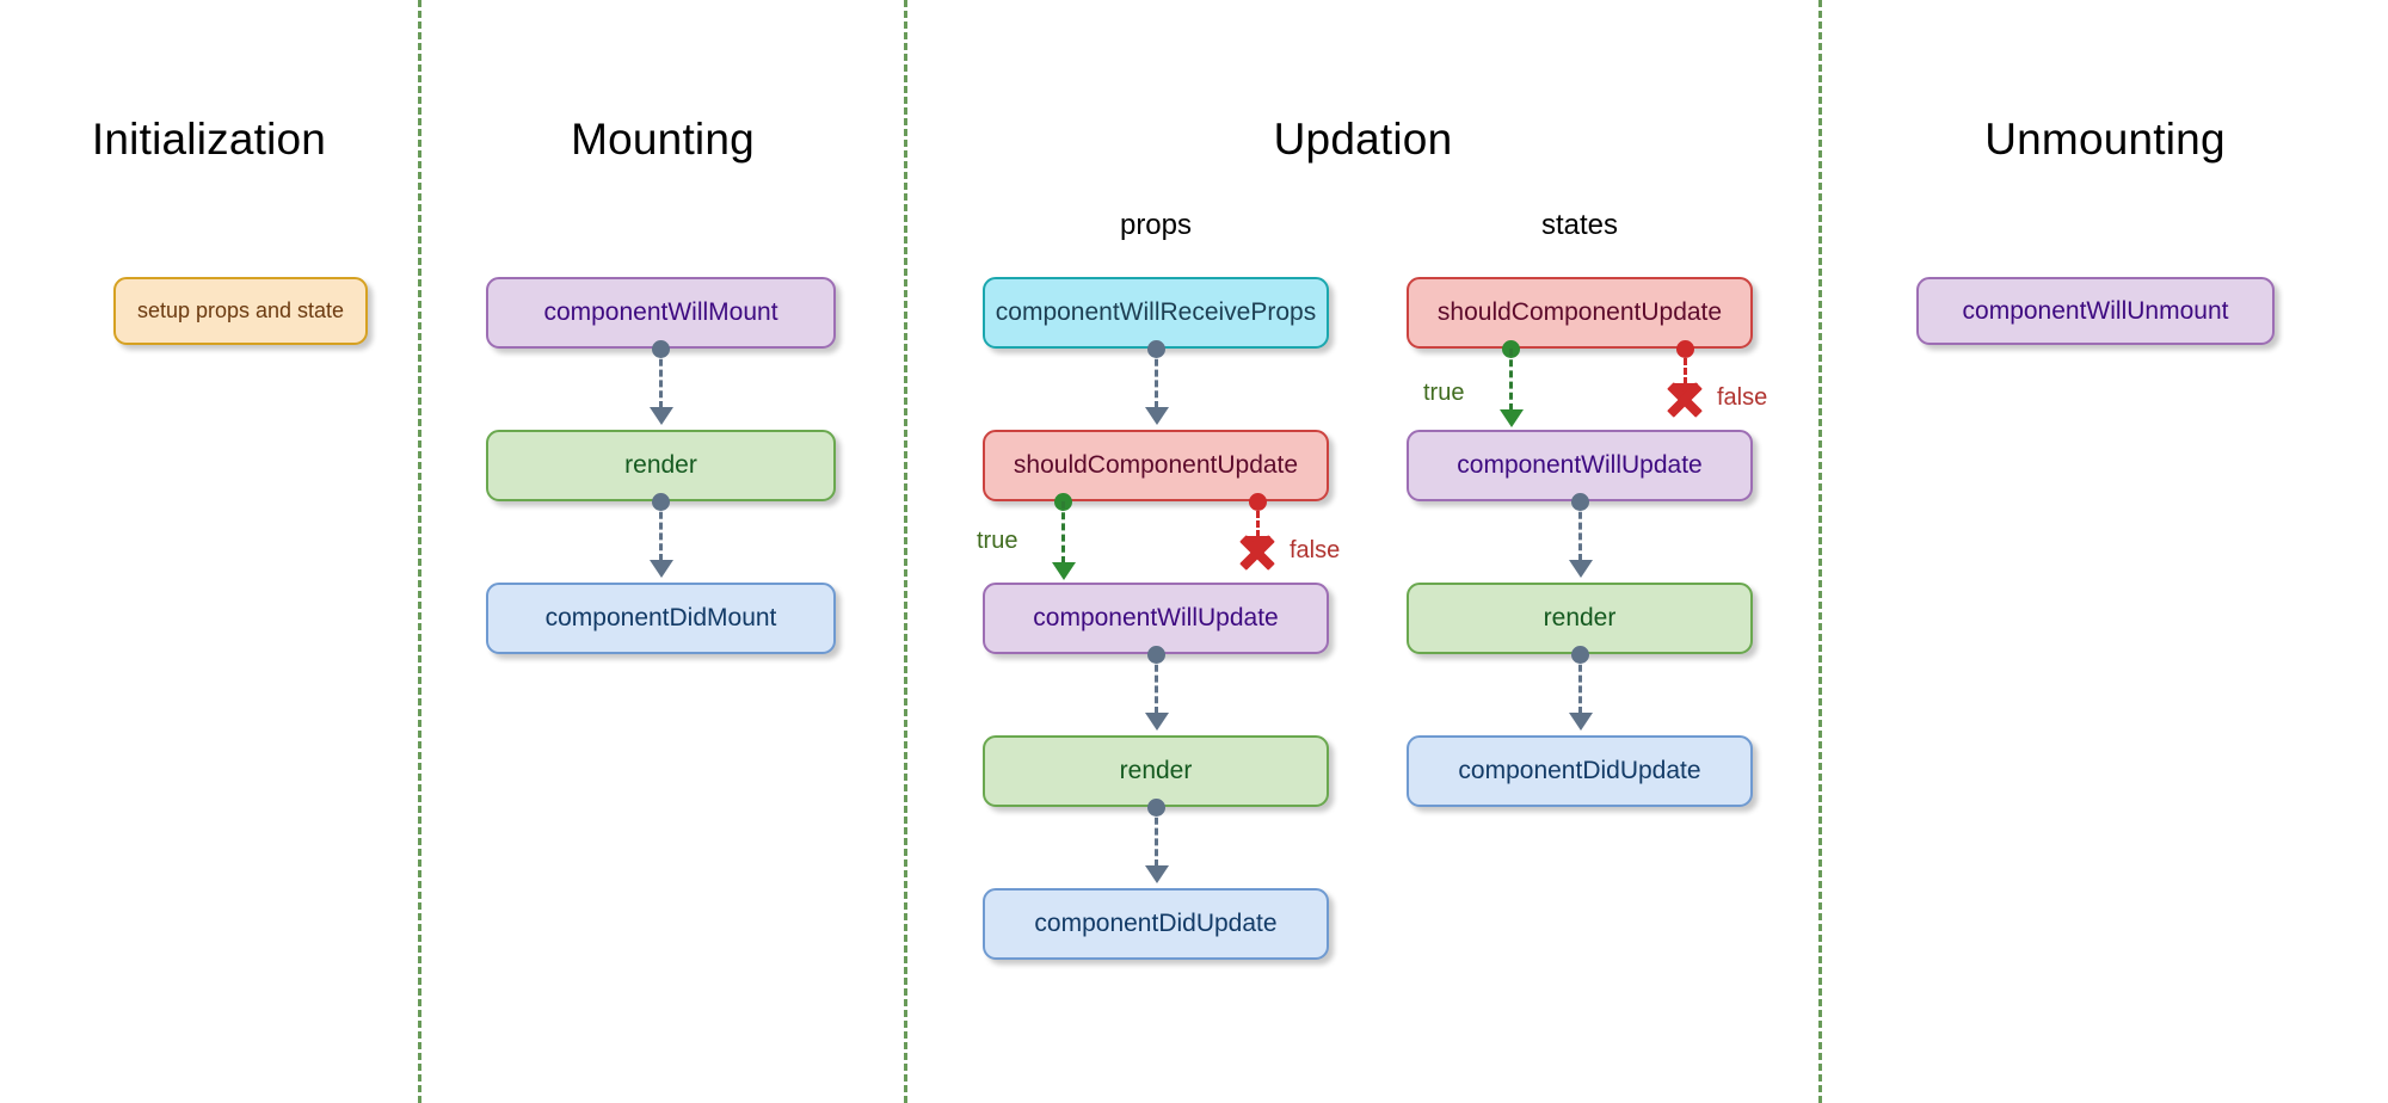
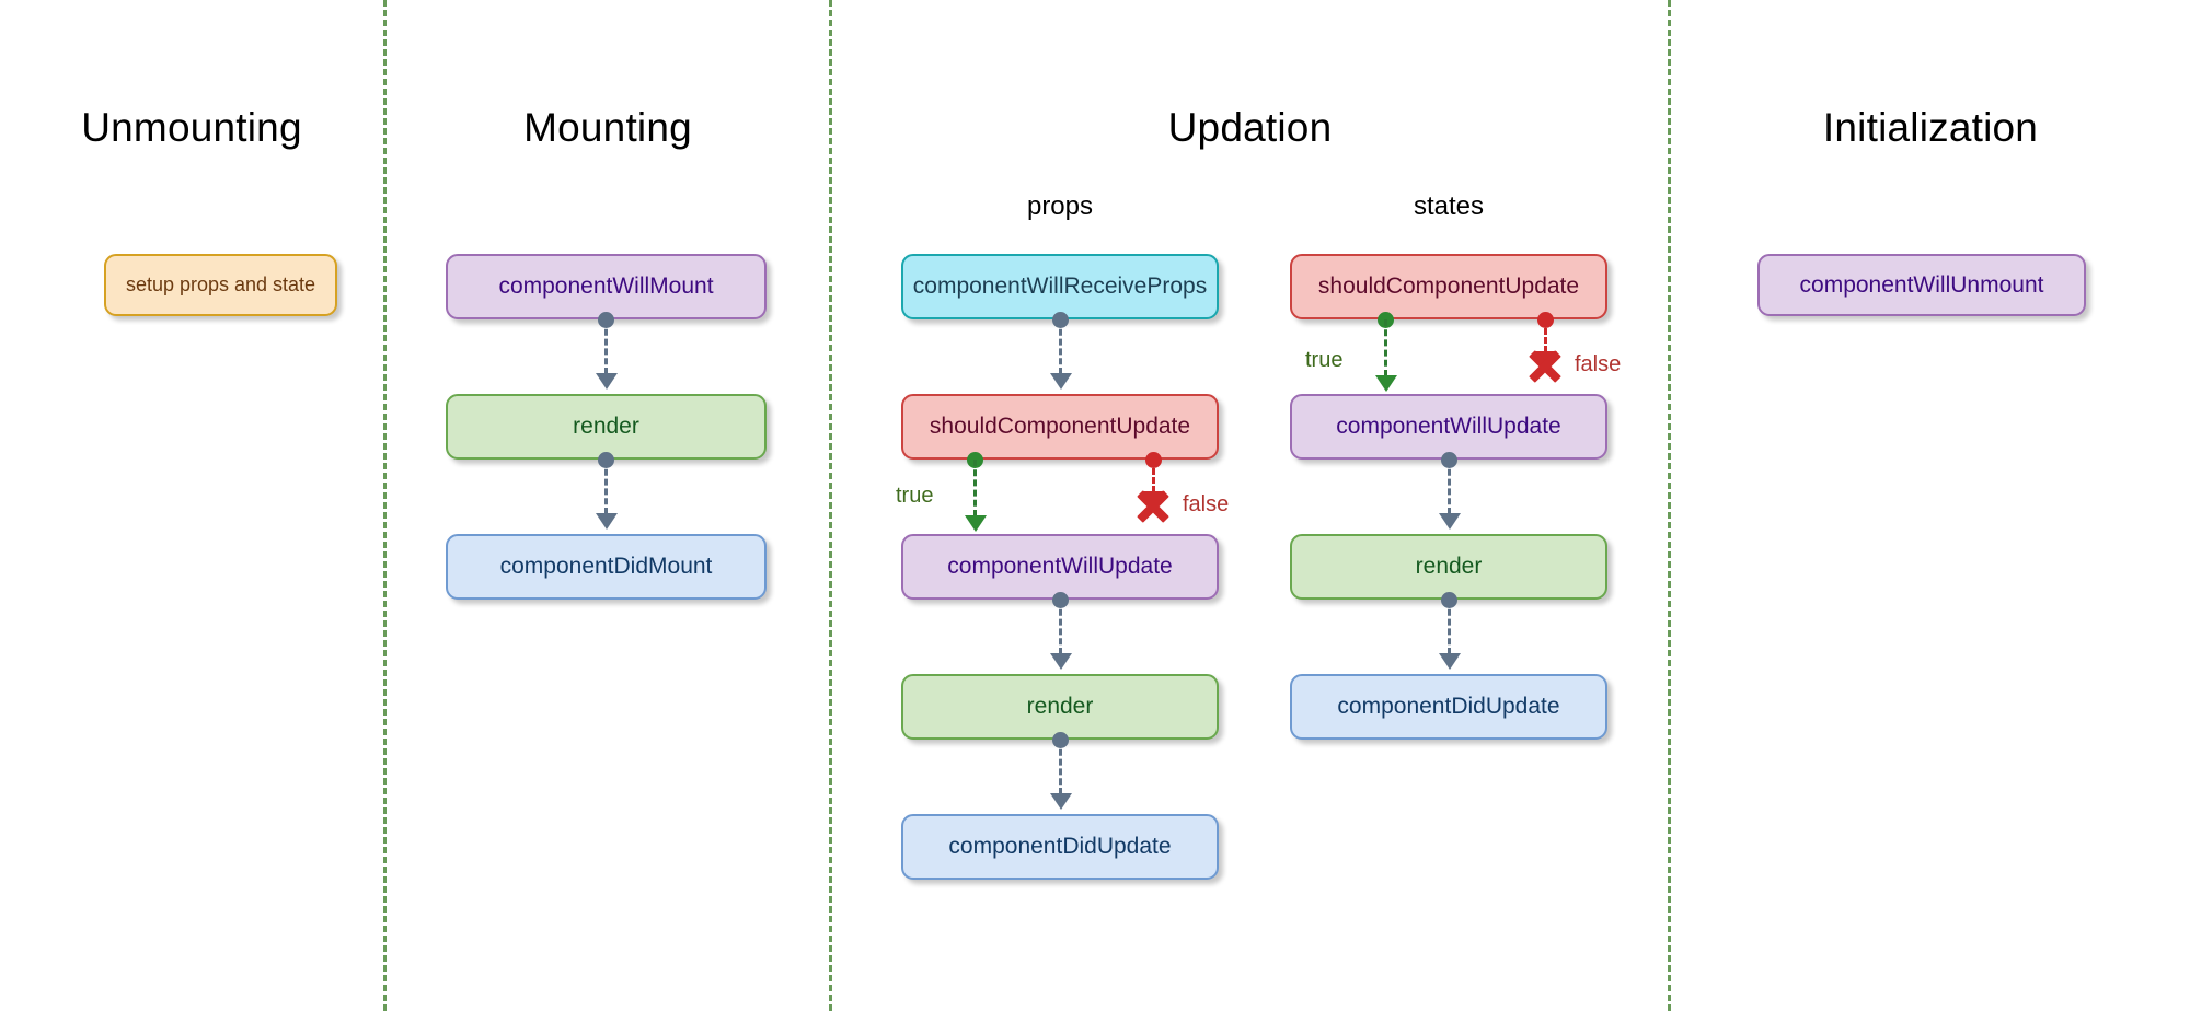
- Initialization
+ Unmounting
  Mounting
  Updation
- Unmounting
+ Initialization
  props
  states
  setup props and state
  componentWillMount
  render
  componentDidMount
  componentWillReceiveProps
  shouldComponentUpdate
  true
  false
  componentWillUpdate
  render
  componentDidUpdate
  shouldComponentUpdate
  true
  false
  componentWillUpdate
  render
  componentDidUpdate
  componentWillUnmount
